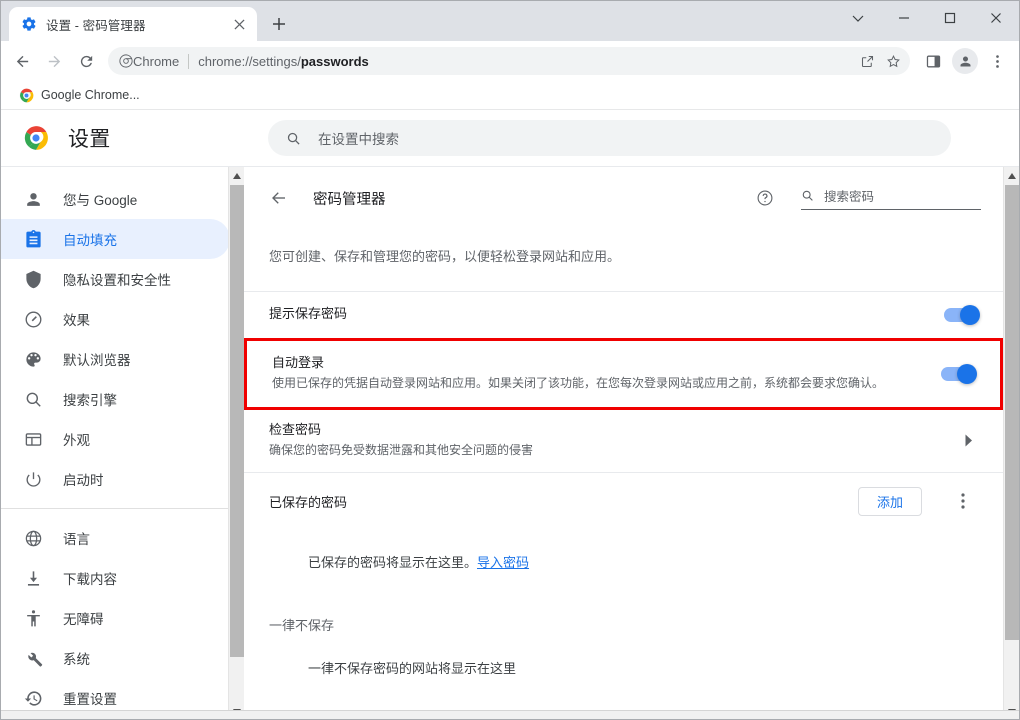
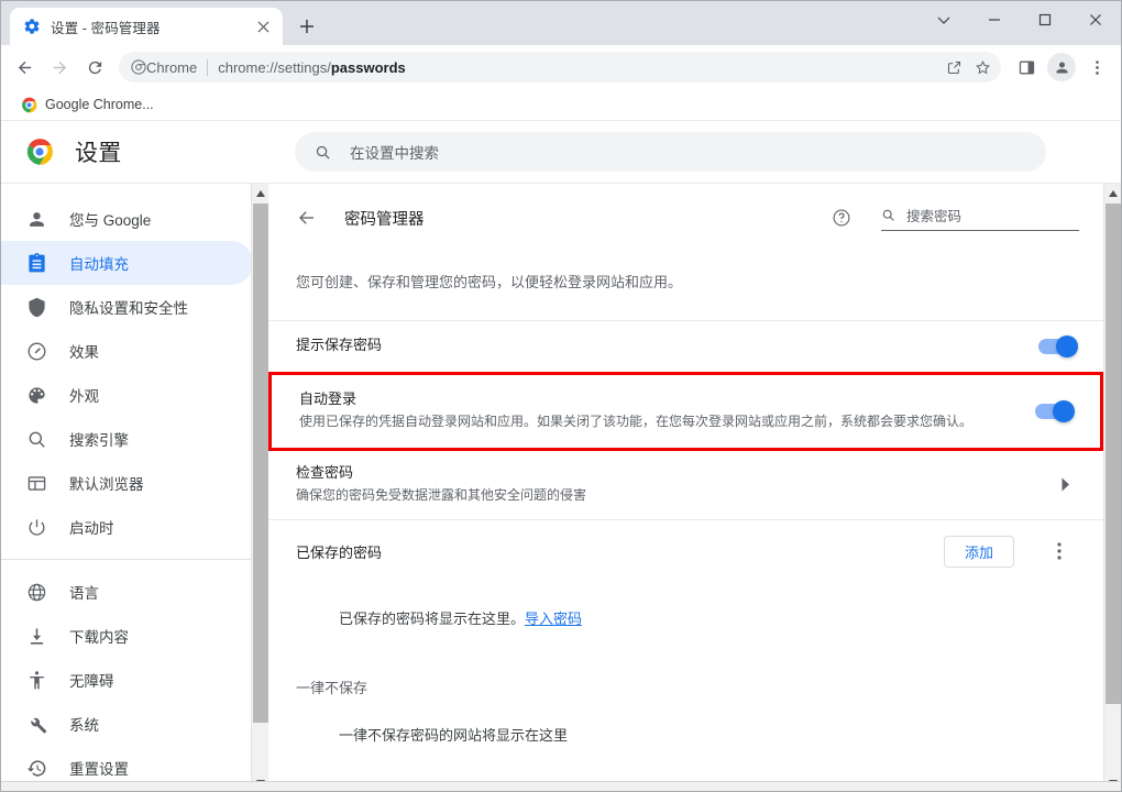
  设置 - 密码管理器
  Chrome
  chrome://settings/passwords
  Google Chrome...
  设置
  在设置中搜索
  您与 Google
  自动填充
  隐私设置和安全性
  效果
- 默认浏览器
+ 外观
  搜索引擎
- 外观
+ 默认浏览器
  启动时
  语言
  下载内容
  无障碍
  系统
  重置设置
  密码管理器
  搜索密码
  您可创建、保存和管理您的密码，以便轻松登录网站和应用。
  提示保存密码
  自动登录
  使用已保存的凭据自动登录网站和应用。如果关闭了该功能，在您每次登录网站或应用之前，系统都会要求您确认。
  检查密码
  确保您的密码免受数据泄露和其他安全问题的侵害
  已保存的密码
  添加
  已保存的密码将显示在这里。导入密码
  一律不保存
  一律不保存密码的网站将显示在这里
